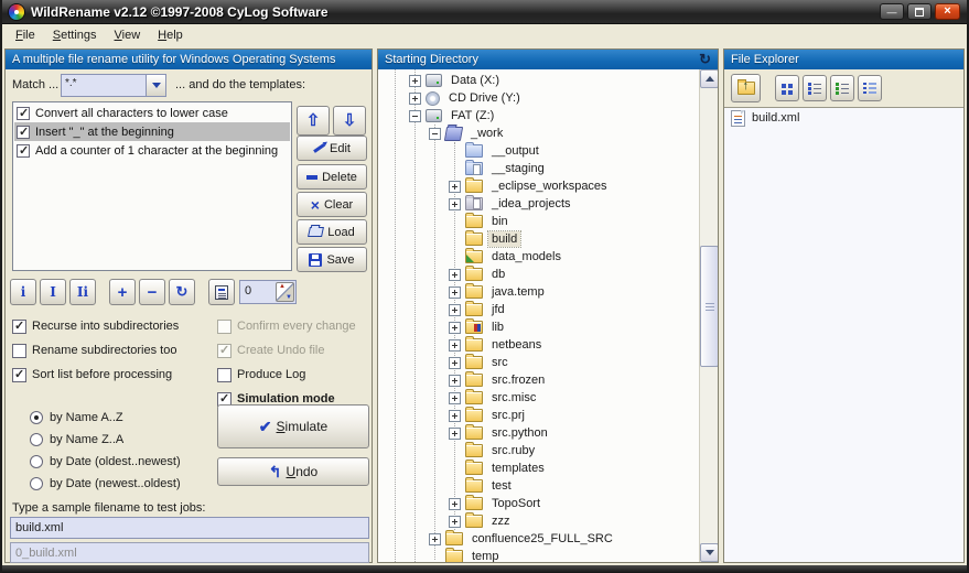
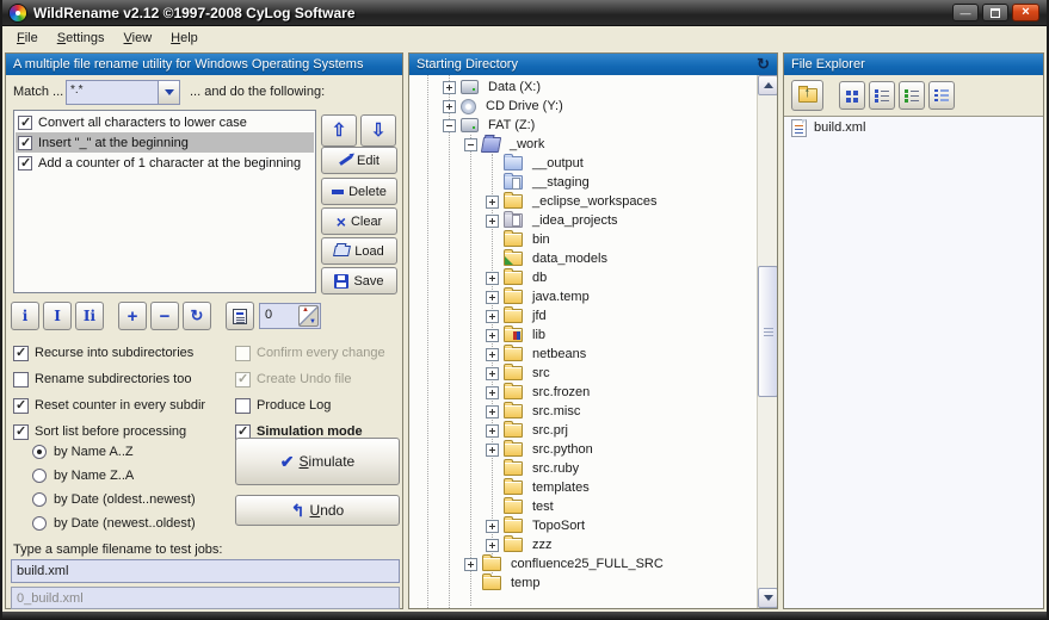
  WildRename v2.12 ©1997-2008 CyLog Software
  —
  ×
  File
  Settings
  View
  Help
  A multiple file rename utility for Windows Operating Systems
  Match ...
  *.*
- ... and do the templates:
+ ... and do the following:
  Convert all characters to lower case
  Insert "_" at the beginning
  Add a counter of 1 character at the beginning
  ⇧
  ⇩
  Edit
  Delete
  ×
  Clear
  Load
  Save
  i
  I
  Ii
  +
  −
  ↻
  0
  Recurse into subdirectories
  Rename subdirectories too
+ Reset counter in every subdir
  Sort list before processing
  Confirm every change
  Create Undo file
  Produce Log
  Simulation mode
  by Name A..Z
  by Name Z..A
  by Date (oldest..newest)
  by Date (newest..oldest)
  ✔
  Simulate
  ↰
  Undo
  Type a sample filename to test jobs:
  build.xml
  0_build.xml
  Starting Directory
  ↻
  Data (X:)
  CD Drive (Y:)
  FAT (Z:)
  _work
  __output
  __staging
  _eclipse_workspaces
  _idea_projects
  bin
- build
  data_models
  db
  java.temp
  jfd
  lib
  netbeans
  src
  src.frozen
  src.misc
  src.prj
  src.python
  src.ruby
  templates
  test
  TopoSort
  zzz
  confluence25_FULL_SRC
  temp
  File Explorer
  build.xml
